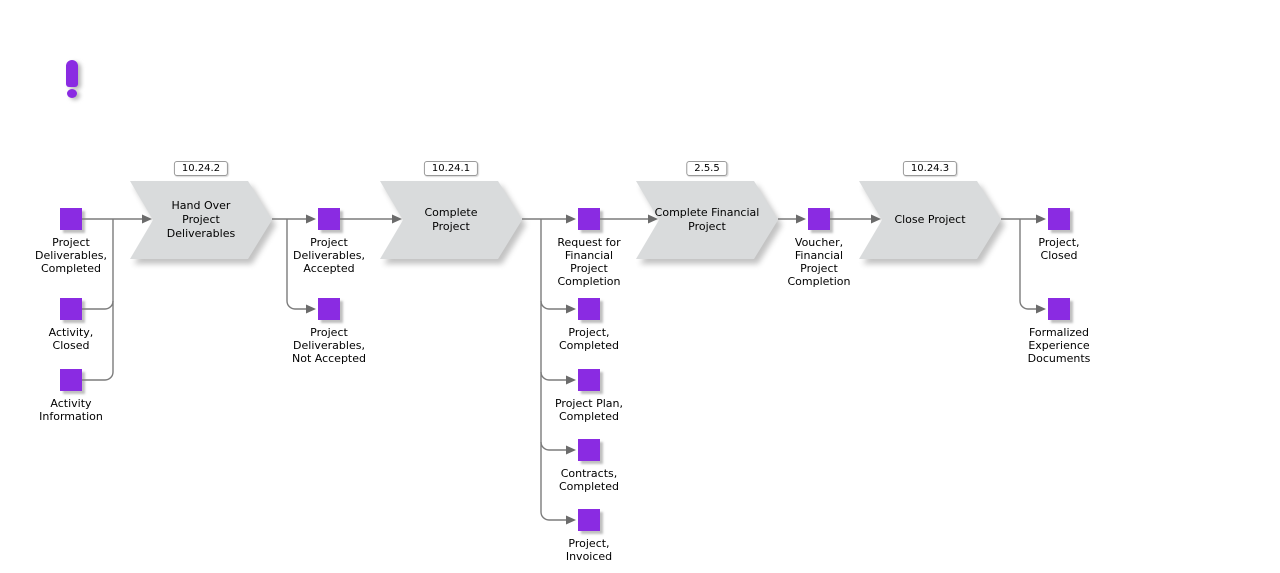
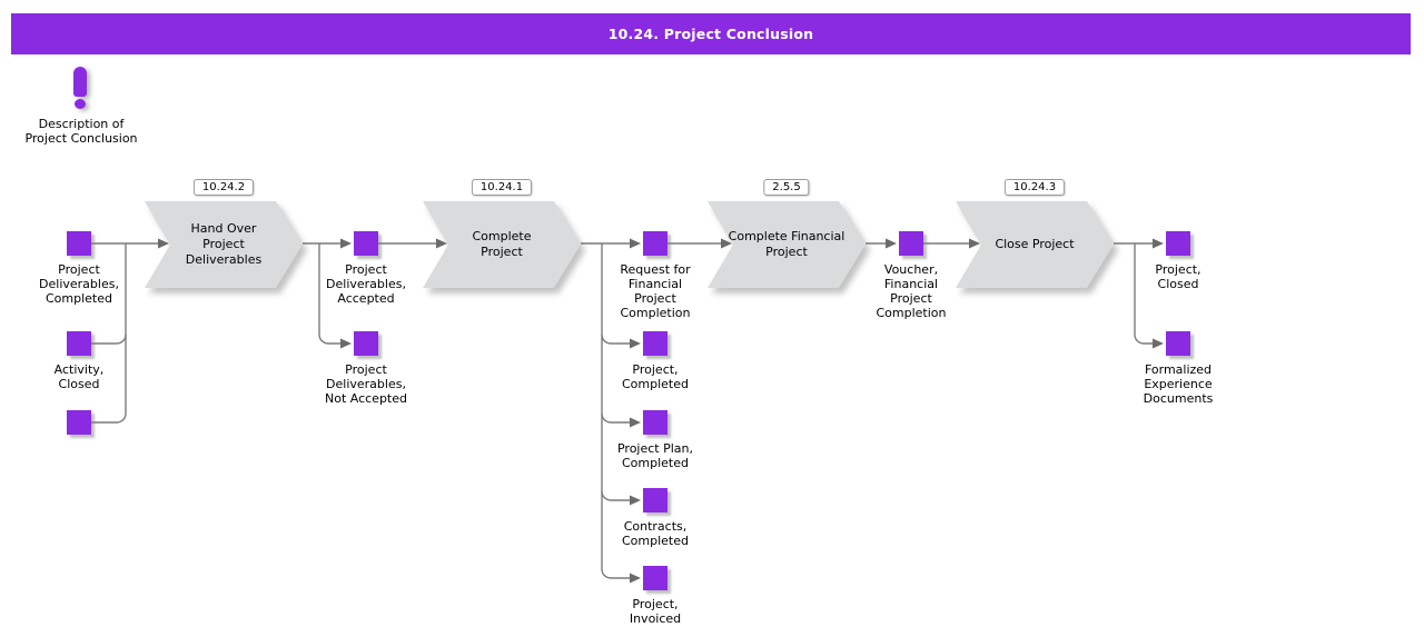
+ 10.24. Project Conclusion
+ Description of
+ Project Conclusion
  Hand Over
  Project
  Deliverables
  Complete
  Project
  Complete Financial
  Project
  Close Project
  10.24.2
  10.24.1
  2.5.5
  10.24.3
  Project
  Deliverables,
  Completed
  Activity,
  Closed
- Activity
- Information
  Project
  Deliverables,
  Accepted
  Project
  Deliverables,
  Not Accepted
  Request for
  Financial
  Project
  Completion
  Project,
  Completed
  Project Plan,
  Completed
  Contracts,
  Completed
  Project,
  Invoiced
  Voucher,
  Financial
  Project
  Completion
  Project,
  Closed
  Formalized
  Experience
  Documents
